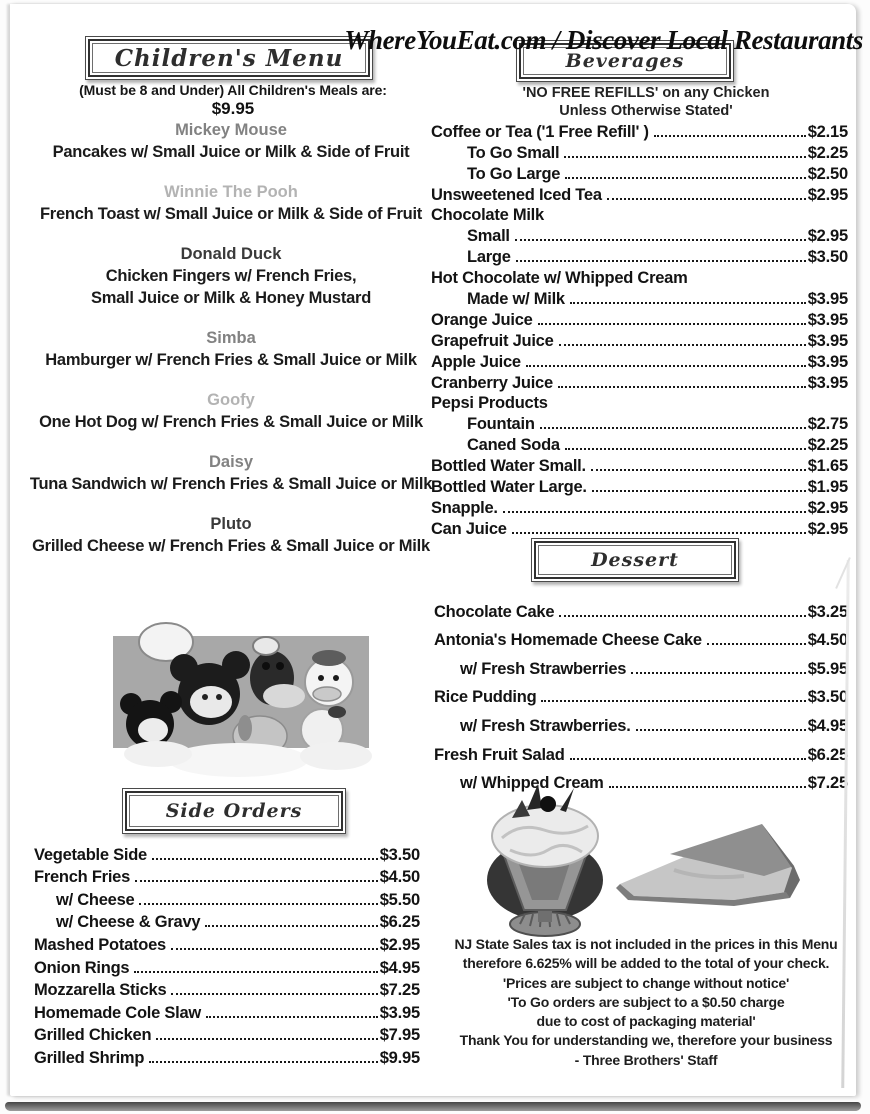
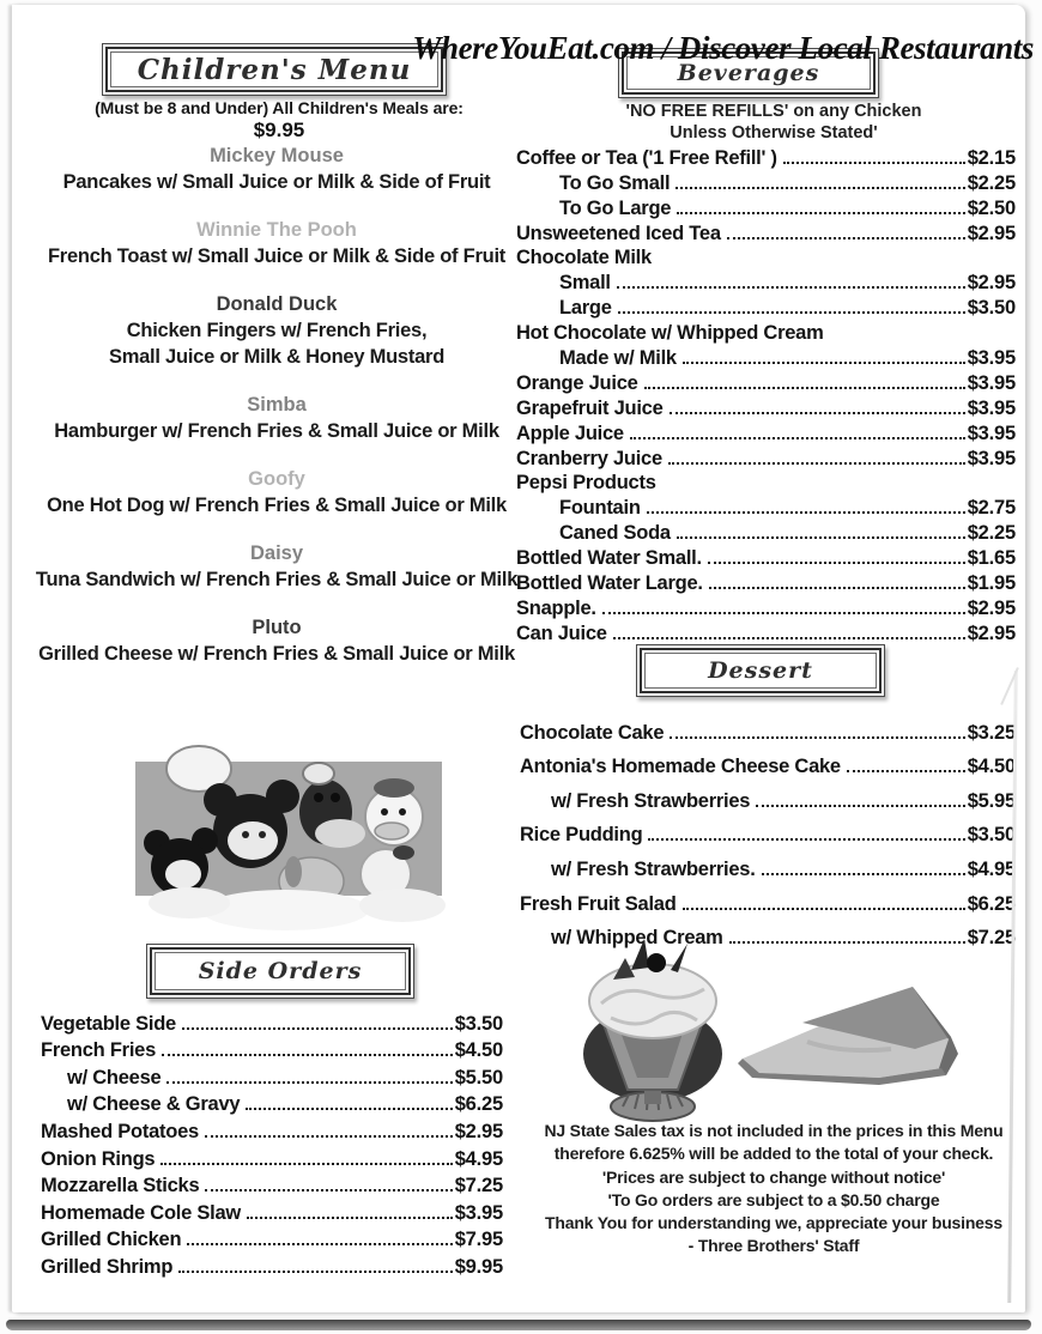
  WhereYouEat.com / Discover Local Restaurants
  Children's Menu
  (Must be 8 and Under) All Children's Meals are:
  $9.95
  Mickey Mouse
  Pancakes w/ Small Juice or Milk & Side of Fruit
  Winnie The Pooh
  French Toast w/ Small Juice or Milk & Side of Fruit
  Donald Duck
  Chicken Fingers w/ French Fries,
  Small Juice or Milk & Honey Mustard
  Simba
  Hamburger w/ French Fries & Small Juice or Milk
  Goofy
  One Hot Dog w/ French Fries & Small Juice or Milk
  Daisy
  Tuna Sandwich w/ French Fries & Small Juice or Milk
  Pluto
  Grilled Cheese w/ French Fries & Small Juice or Milk
  Side Orders
  Vegetable Side
  $3.50
  French Fries
  $4.50
  w/ Cheese
  $5.50
  w/ Cheese & Gravy
  $6.25
  Mashed Potatoes
  $2.95
  Onion Rings
  $4.95
  Mozzarella Sticks
  $7.25
  Homemade Cole Slaw
  $3.95
  Grilled Chicken
  $7.95
  Grilled Shrimp
  $9.95
  Beverages
  'NO FREE REFILLS' on any Chicken
  Unless Otherwise Stated'
  Coffee or Tea ('1 Free Refill' )
  $2.15
  To Go Small
  $2.25
  To Go Large
  $2.50
  Unsweetened Iced Tea
  $2.95
  Chocolate Milk
  Small
  $2.95
  Large
  $3.50
  Hot Chocolate w/ Whipped Cream
  Made w/ Milk
  $3.95
  Orange Juice
  $3.95
  Grapefruit Juice
  $3.95
  Apple Juice
  $3.95
  Cranberry Juice
  $3.95
  Pepsi Products
  Fountain
  $2.75
  Caned Soda
  $2.25
  Bottled Water Small.
  $1.65
  Bottled Water Large.
  $1.95
  Snapple.
  $2.95
  Can Juice
  $2.95
  Dessert
  Chocolate Cake
  $3.25
  Antonia's Homemade Cheese Cake
  $4.50
  w/ Fresh Strawberries
  $5.95
  Rice Pudding
  $3.50
  w/ Fresh Strawberries.
  $4.95
  Fresh Fruit Salad
  $6.25
  w/ Whipped Cream
  $7.2
  NJ State Sales tax is not included in the prices in this Menu
  therefore 6.625% will be added to the total of your check.
  'Prices are subject to change without notice'
  'To Go orders are subject to a $0.50 charge
- due to cost of packaging material'
- Thank You for understanding we, therefore your business
+ Thank You for understanding we, appreciate your business
  - Three Brothers' Staff
